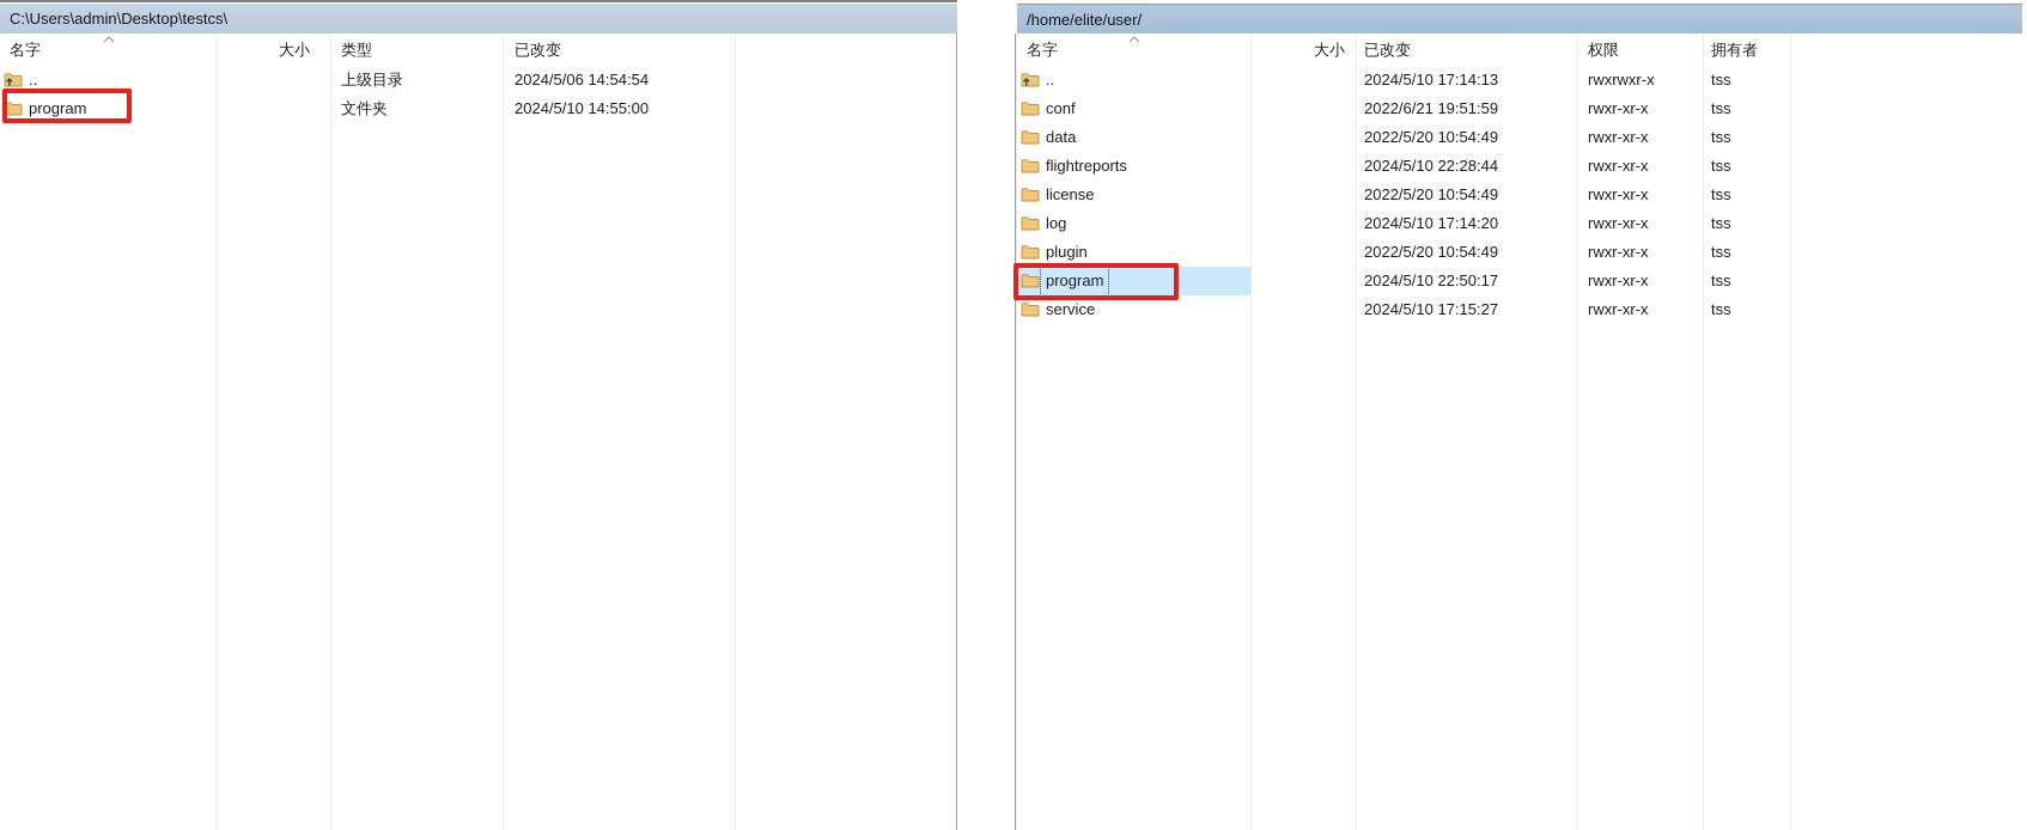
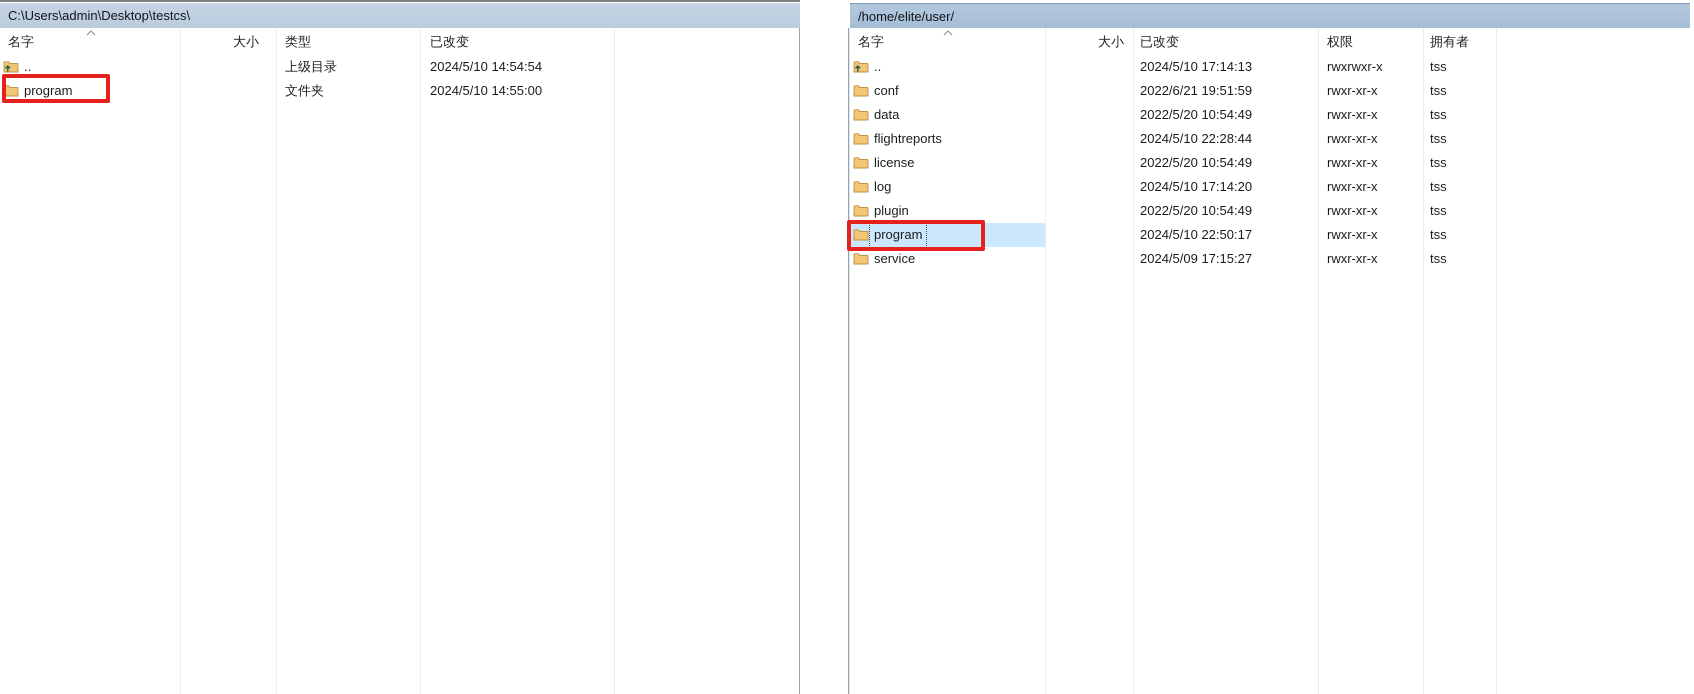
  C:\Users\admin\Desktop\testcs\
  /home/elite/user/
  名字
  大小
  类型
  已改变
  ..
  上级目录
- 2024/5/06 14:54:54
+ 2024/5/10 14:54:54
  program
  文件夹
  2024/5/10 14:55:00
  名字
  大小
  已改变
  权限
  拥有者
  ..
  2024/5/10 17:14:13
  rwxrwxr-x
  tss
  conf
  2022/6/21 19:51:59
  rwxr-xr-x
  tss
  data
  2022/5/20 10:54:49
  rwxr-xr-x
  tss
  flightreports
  2024/5/10 22:28:44
  rwxr-xr-x
  tss
  license
  2022/5/20 10:54:49
  rwxr-xr-x
  tss
  log
  2024/5/10 17:14:20
  rwxr-xr-x
  tss
  plugin
  2022/5/20 10:54:49
  rwxr-xr-x
  tss
  program
  2024/5/10 22:50:17
  rwxr-xr-x
  tss
  service
- 2024/5/10 17:15:27
+ 2024/5/09 17:15:27
  rwxr-xr-x
  tss
